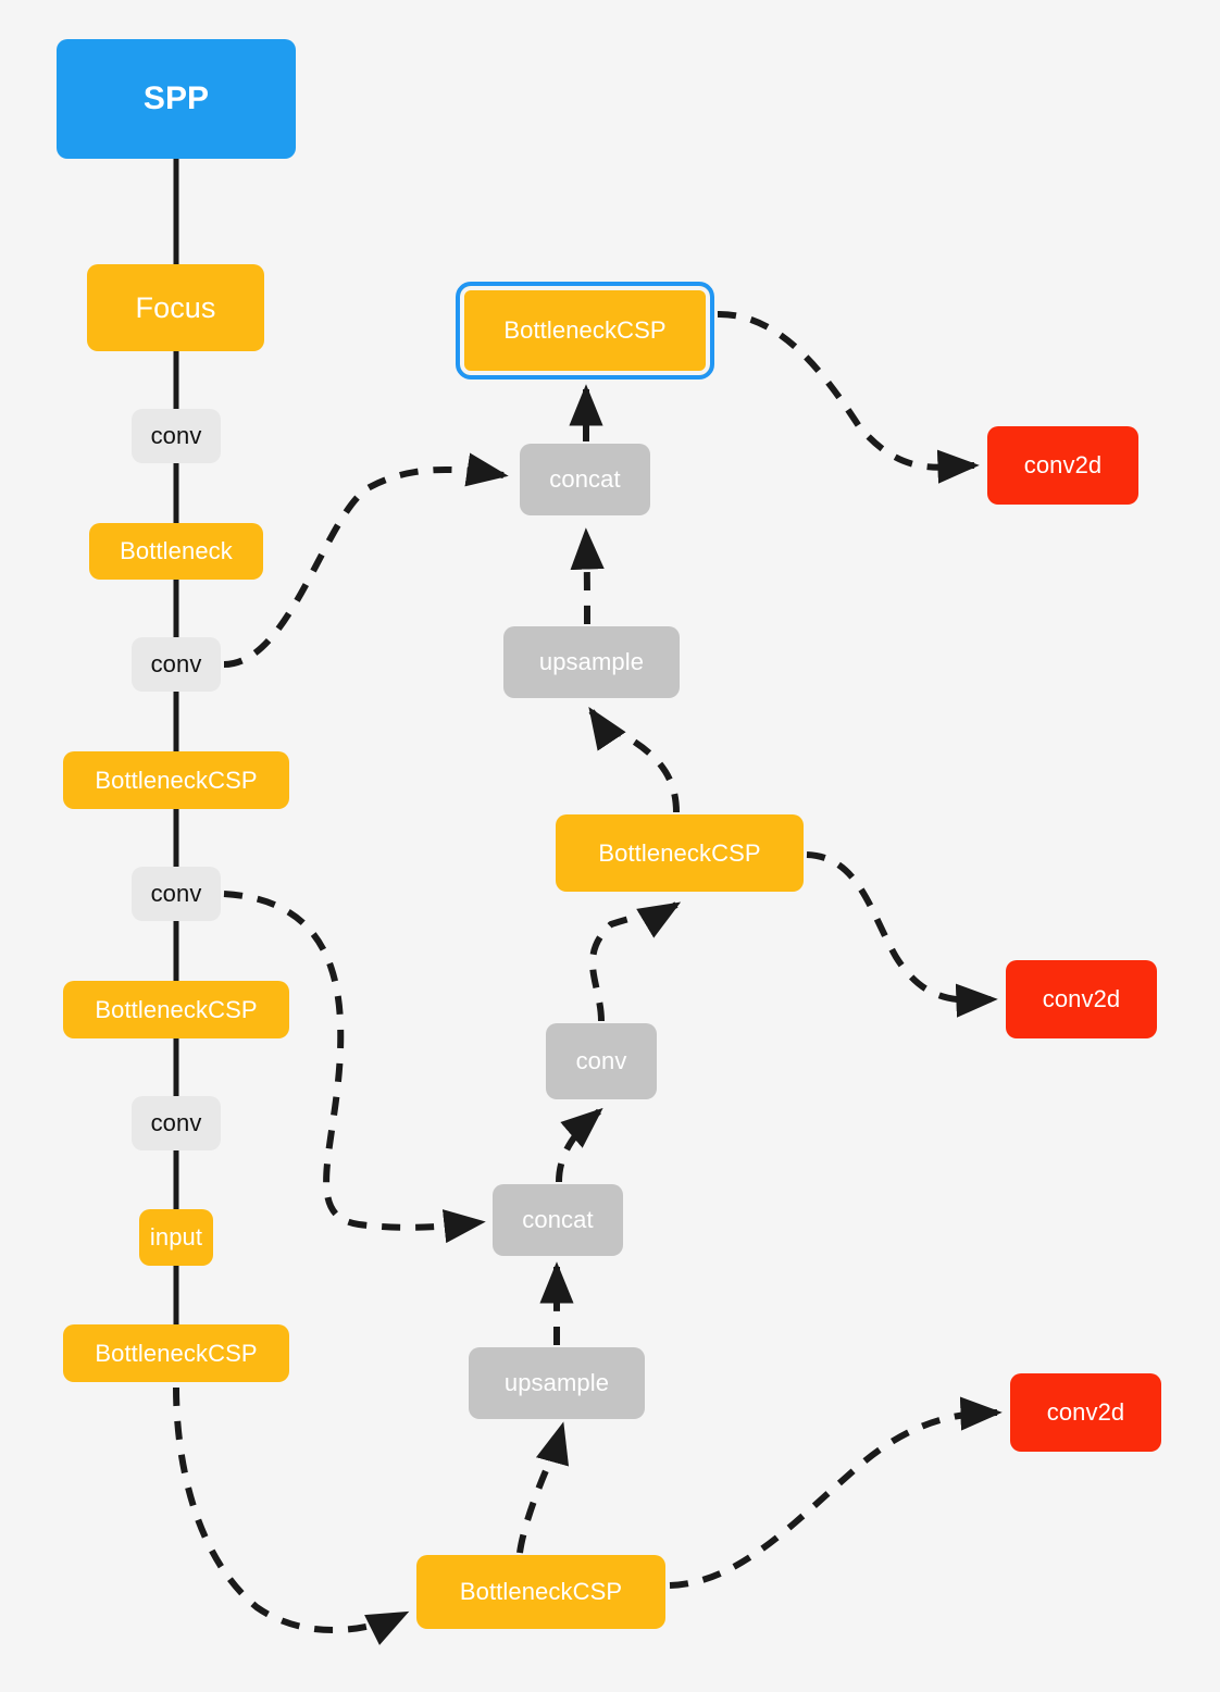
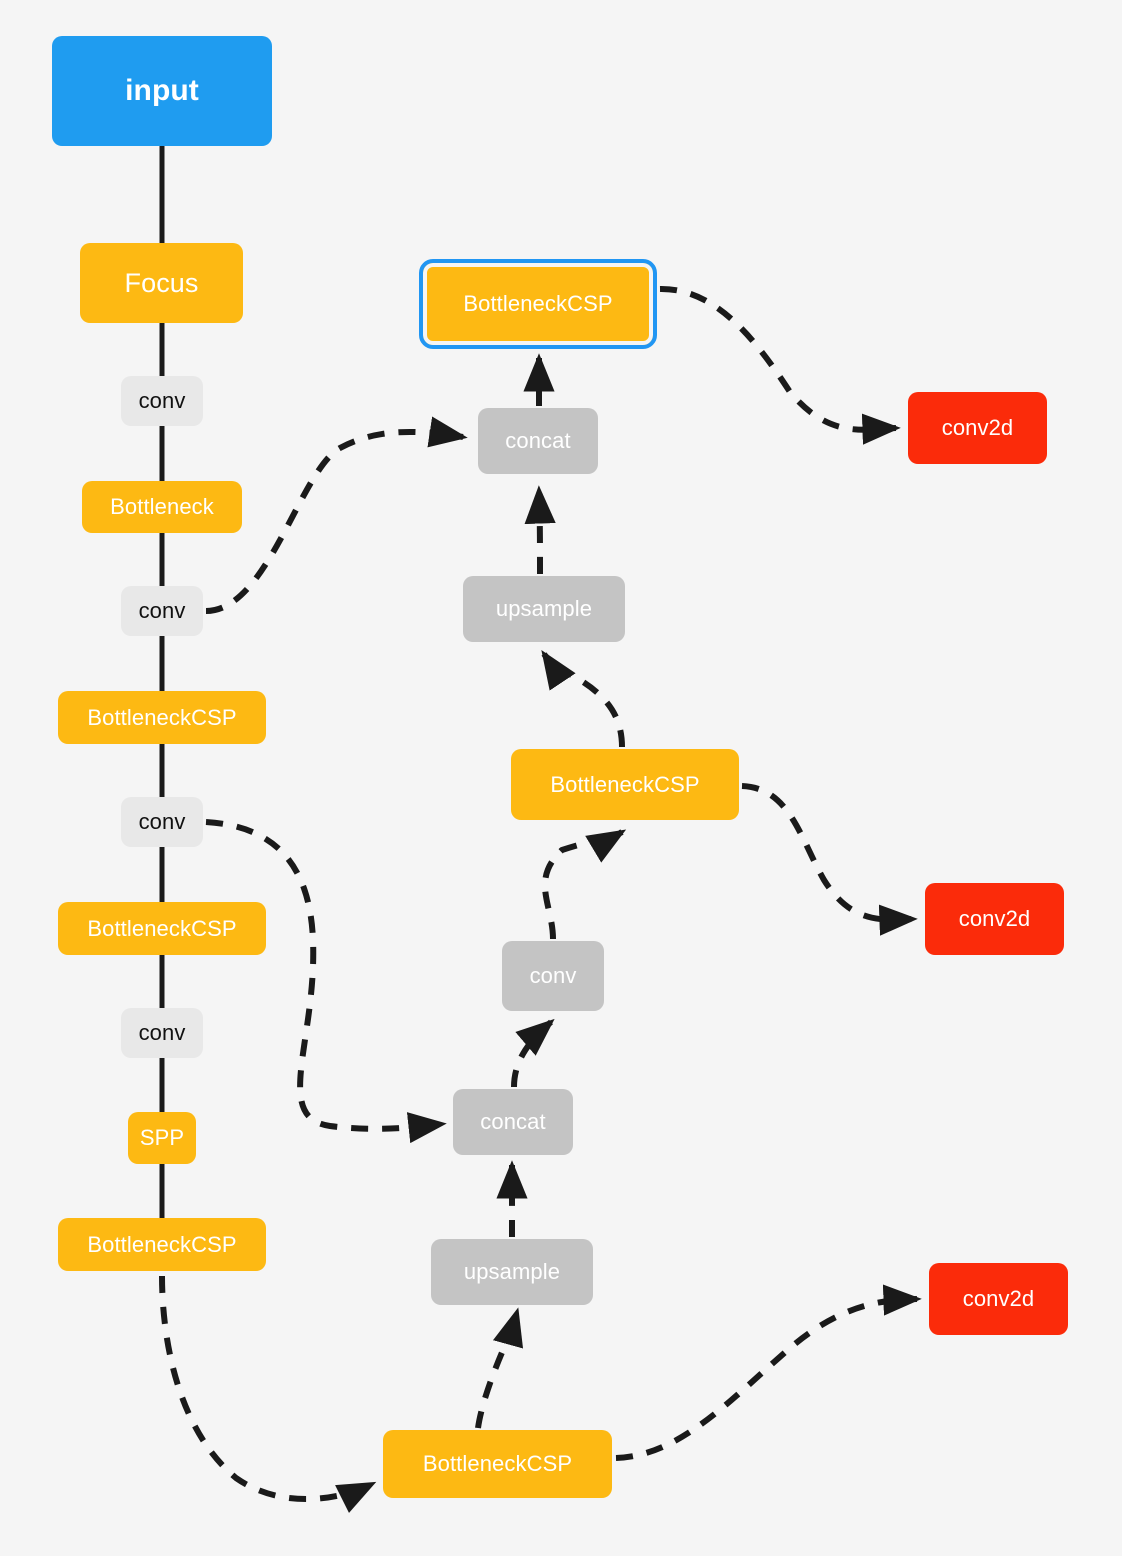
- SPP
+ input
  Focus
  conv
  Bottleneck
  conv
  BottleneckCSP
  conv
  BottleneckCSP
  conv
- input
+ SPP
  BottleneckCSP
  BottleneckCSP
  concat
  upsample
  BottleneckCSP
  conv
  concat
  upsample
  BottleneckCSP
  conv2d
  conv2d
  conv2d
